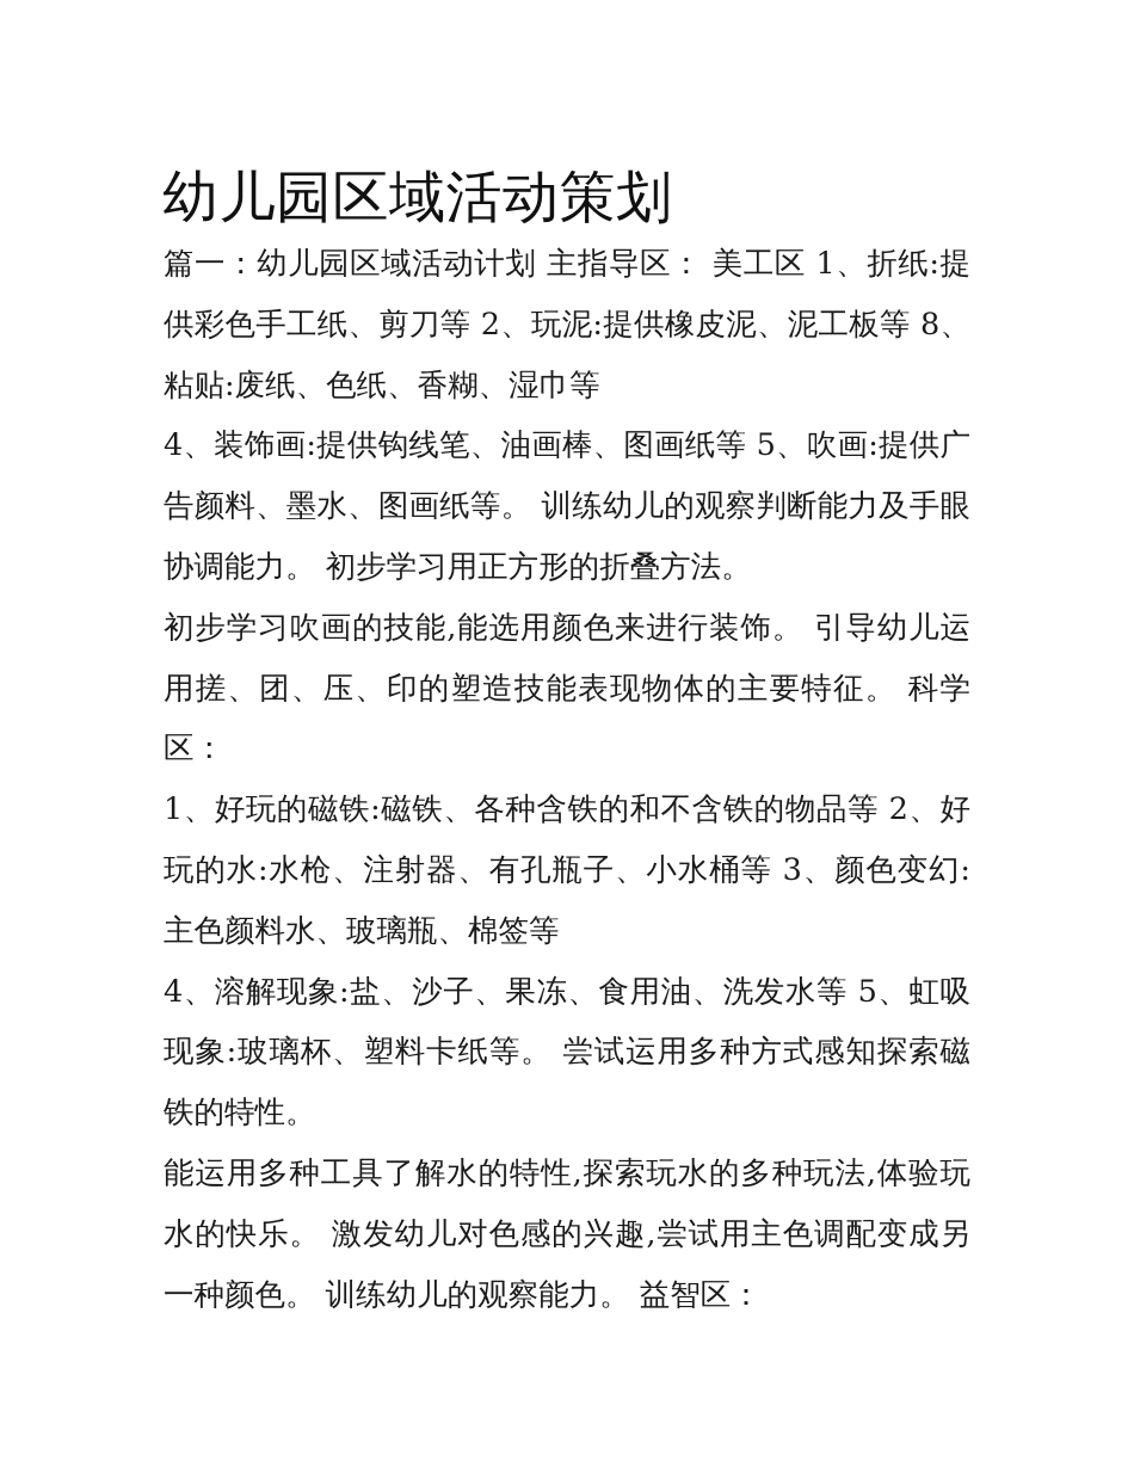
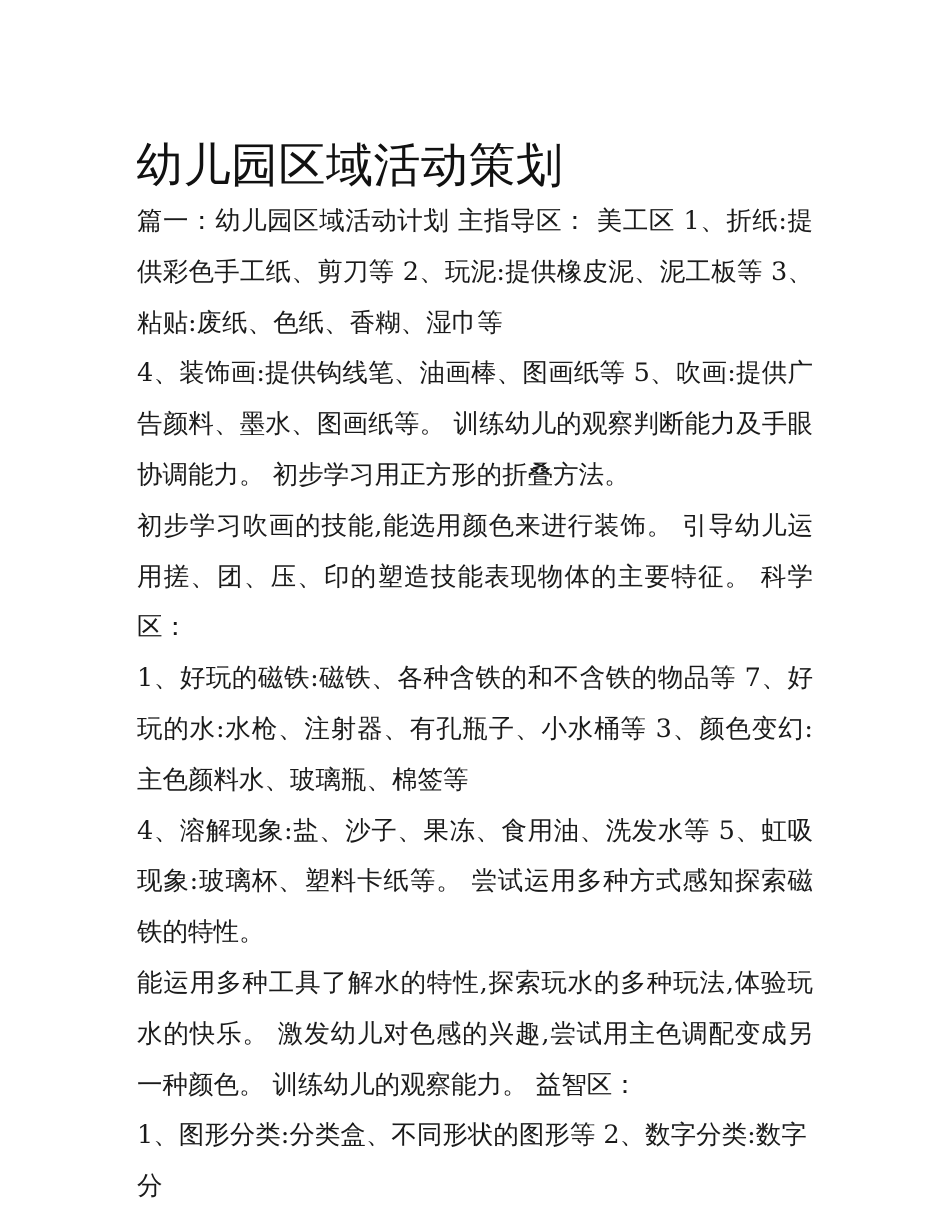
  幼儿园区域活动策划
- 篇一：幼儿园区域活动计划 主指导区： 美工区 1、折纸:提供彩色手工纸、剪刀等 2、玩泥:提供橡皮泥、泥工板等 8、粘贴:废纸、色纸、香糊、湿巾等
+ 篇一：幼儿园区域活动计划 主指导区： 美工区 1、折纸:提供彩色手工纸、剪刀等 2、玩泥:提供橡皮泥、泥工板等 3、粘贴:废纸、色纸、香糊、湿巾等
  4、装饰画:提供钩线笔、油画棒、图画纸等 5、吹画:提供广告颜料、墨水、图画纸等。 训练幼儿的观察判断能力及手眼协调能力。 初步学习用正方形的折叠方法。
  初步学习吹画的技能,能选用颜色来进行装饰。 引导幼儿运用搓、团、压、印的塑造技能表现物体的主要特征。 科学区：
- 1、好玩的磁铁:磁铁、各种含铁的和不含铁的物品等 2、好玩的水:水枪、注射器、有孔瓶子、小水桶等 3、颜色变幻:主色颜料水、玻璃瓶、棉签等
+ 1、好玩的磁铁:磁铁、各种含铁的和不含铁的物品等 7、好玩的水:水枪、注射器、有孔瓶子、小水桶等 3、颜色变幻:主色颜料水、玻璃瓶、棉签等
  4、溶解现象:盐、沙子、果冻、食用油、洗发水等 5、虹吸现象:玻璃杯、塑料卡纸等。 尝试运用多种方式感知探索磁铁的特性。
  能运用多种工具了解水的特性,探索玩水的多种玩法,体验玩水的快乐。 激发幼儿对色感的兴趣,尝试用主色调配变成另一种颜色。 训练幼儿的观察能力。 益智区：
+ 1、图形分类:分类盒、不同形状的图形等 2、数字分类:数字分
